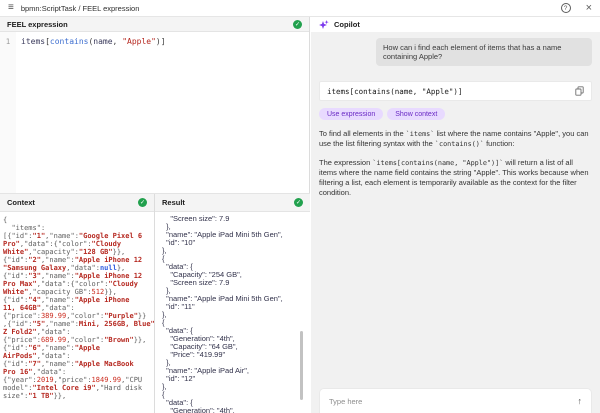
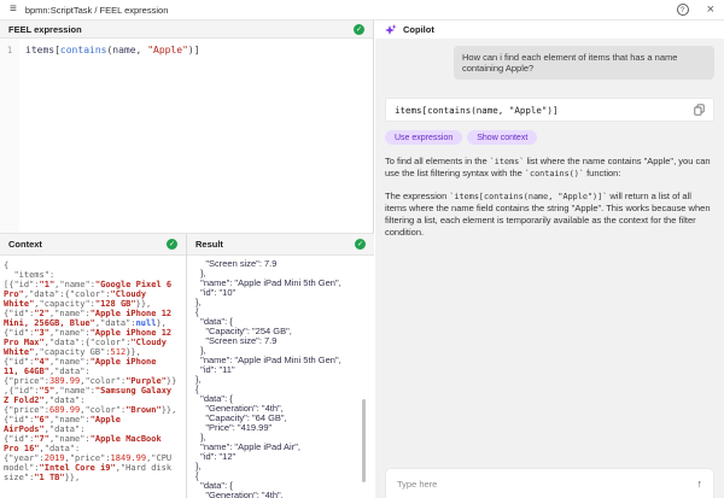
  ≡
  bpmn:ScriptTask / FEEL expression
  ×
  FEEL expression
  1
  items[contains(name, "Apple")]
  Context
  {
  "items":
  [{"id":"1","name":"Google Pixel 6
  Pro","data":{"color":"Cloudy
  White","capacity":"128 GB"}},
  {"id":"2","name":"Apple iPhone 12
- "Samsung Galaxy,"data":null},
+ Mini, 256GB, Blue","data":null},
  {"id":"3","name":"Apple iPhone 12
  Pro Max","data":{"color":"Cloudy
  White","capacity GB":512}},
  {"id":"4","name":"Apple iPhone
  11, 64GB","data":
  {"price":389.99,"color":"Purple"}}
- ,{"id":"5","name":Mini, 256GB, Blue"
+ ,{"id":"5","name":"Samsung Galaxy
  Z Fold2","data":
  {"price":689.99,"color":"Brown"}},
  {"id":"6","name":"Apple
  AirPods","data":
  {"id":"7","name":"Apple MacBook
  Pro 16","data":
  {"year":2019,"price":1849.99,"CPU
  model":"Intel Core i9","Hard disk
  size":"1 TB"}},
  Result
  "Screen size": 7.9
  },
  "name": "Apple iPad Mini 5th Gen",
  "id": "10"
  },
  {
  "data": {
  "Capacity": "254 GB",
  "Screen size": 7.9
  },
  "name": "Apple iPad Mini 5th Gen",
  "id": "11"
  },
  {
  "data": {
  "Generation": "4th",
  "Capacity": "64 GB",
  "Price": "419.99"
  },
  "name": "Apple iPad Air",
  "id": "12"
  },
  {
  "data": {
  "Generation": "4th",
  Copilot
  How can i find each element of items that has a name containing Apple?
  items[contains(name, "Apple")]
  To find all elements in the `items` list where the name contains "Apple", you can use the list filtering syntax with the `contains()` function:
  The expression `items[contains(name, "Apple")]` will return a list of all items where the name field contains the string "Apple". This works because when filtering a list, each element is temporarily available as the context for the filter condition.
  Type here
  ↑
